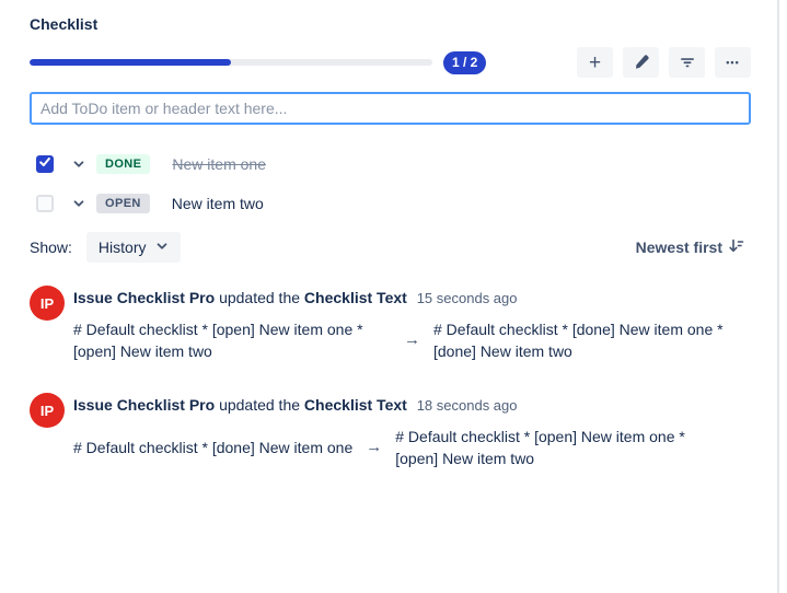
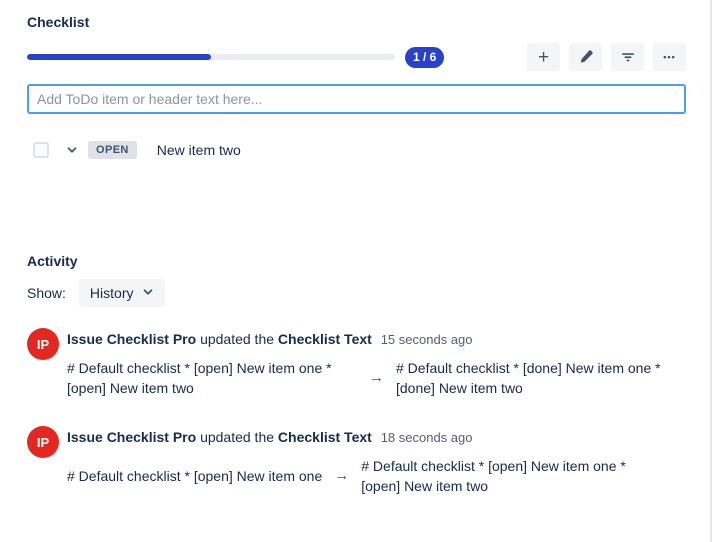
  Checklist
- 1 / 2
+ 1 / 6
  +
  •••
  Add ToDo item or header text here...
- DONE
- New item one
  OPEN
  New item two
+ Activity
  Show:
  History
- Newest first
  IP
  Issue Checklist Pro updated the Checklist Text 15 seconds ago
  # Default checklist * [open] New item one * [open] New item two
  →
  # Default checklist * [done] New item one * [done] New item two
  IP
  Issue Checklist Pro updated the Checklist Text 18 seconds ago
- # Default checklist * [done] New item one
+ # Default checklist * [open] New item one
  →
  # Default checklist * [open] New item one * [open] New item two
